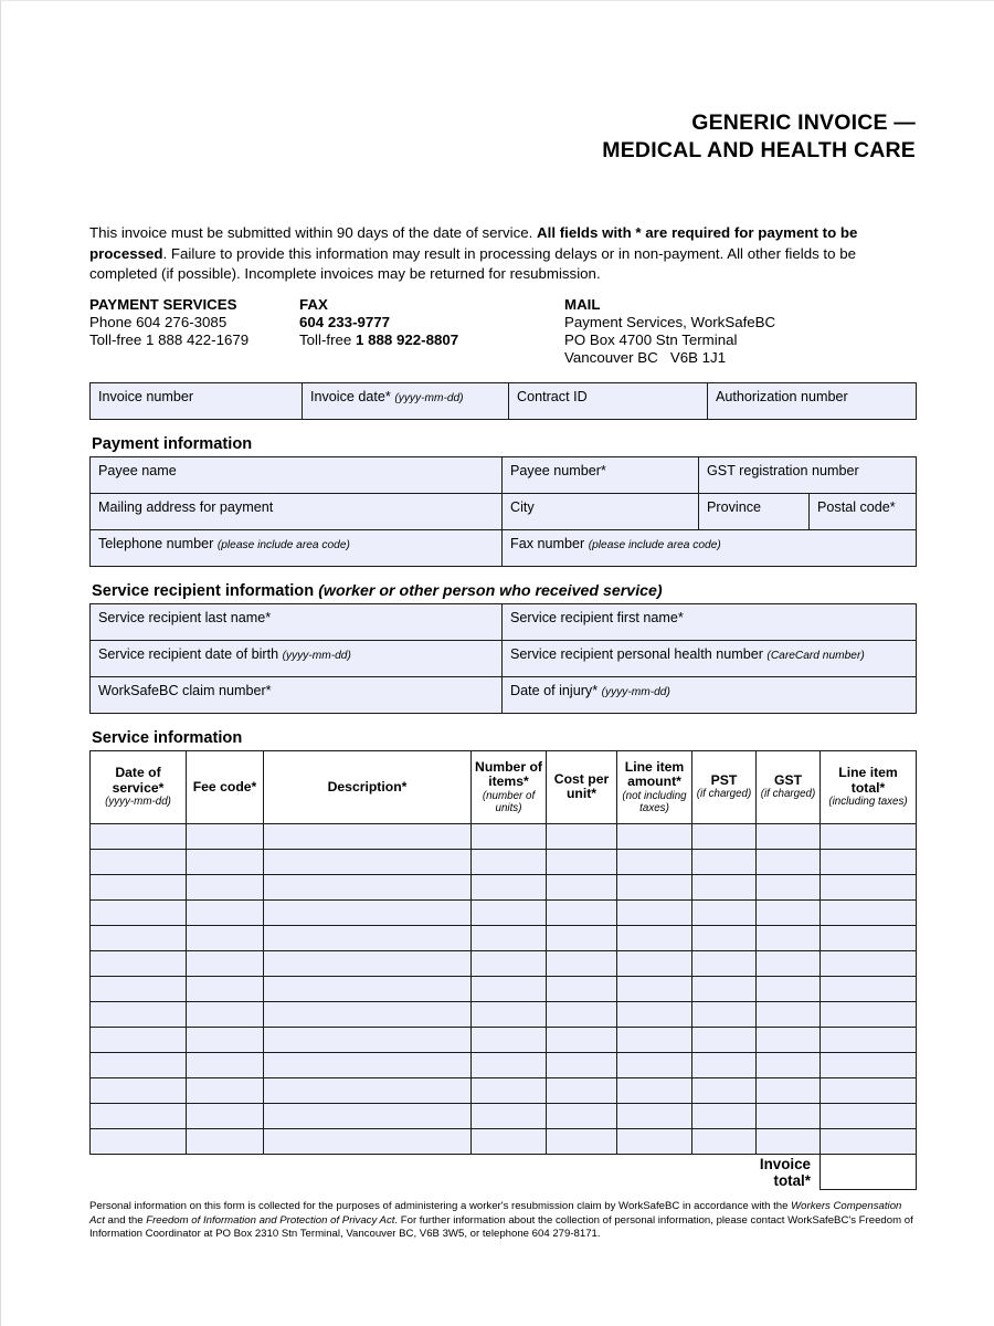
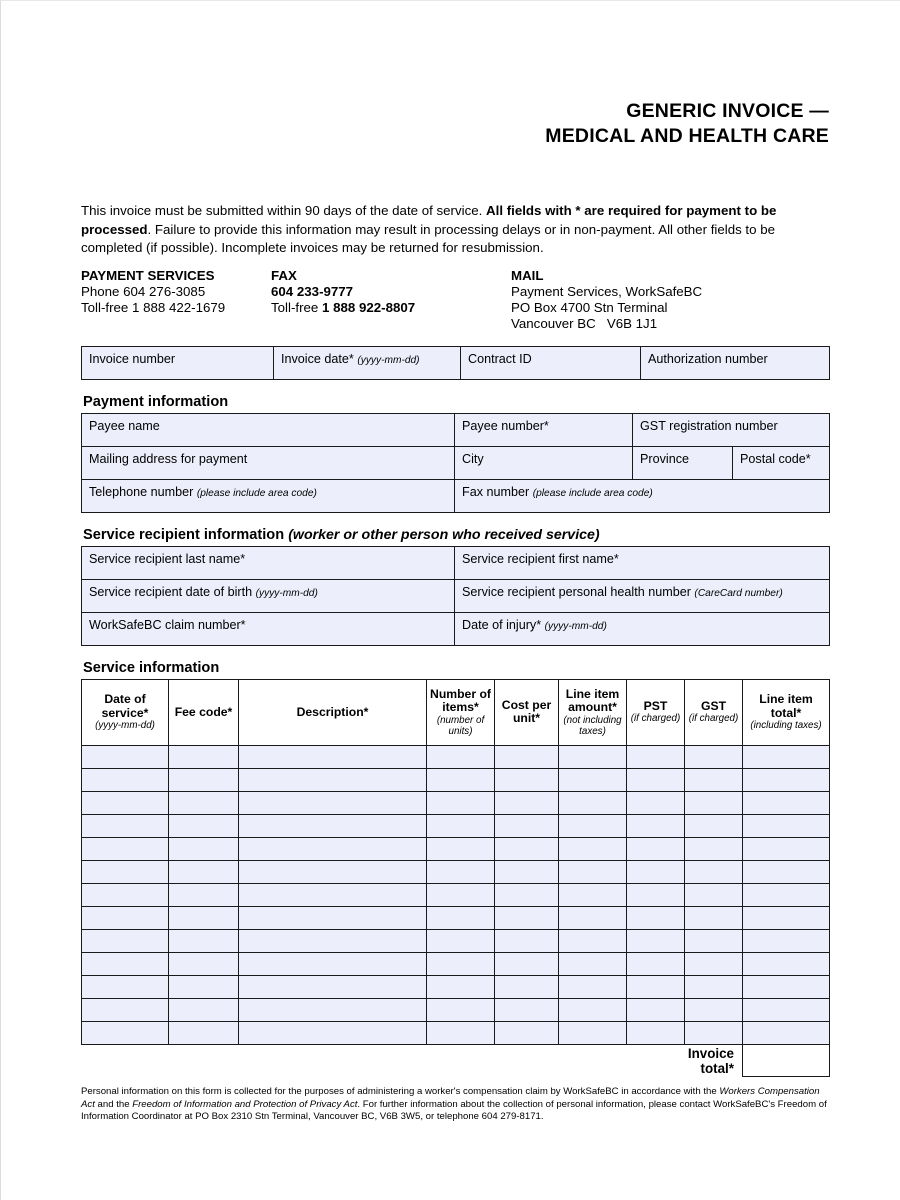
  GENERIC INVOICE —
  MEDICAL AND HEALTH CARE
  This invoice must be submitted within 90 days of the date of service. All fields with * are required for payment to be processed. Failure to provide this information may result in processing delays or in non-payment. All other fields to be completed (if possible). Incomplete invoices may be returned for resubmission.
  PAYMENT SERVICES
  Phone 604 276-3085
  Toll-free 1 888 422-1679
  FAX
  604 233-9777
  Toll-free 1 888 922-8807
  MAIL
  Payment Services, WorkSafeBC
  PO Box 4700 Stn Terminal
  Vancouver BC V6B 1J1
  Invoice number	Invoice date* (yyyy-mm-dd)	Contract ID	Authorization number
  Payment information
  Payee name	Payee number*	GST registration number
  Mailing address for payment	City	Province	Postal code*
  Telephone number (please include area code)	Fax number (please include area code)
  Service recipient information (worker or other person who received service)
  Service recipient last name*	Service recipient first name*
  Service recipient date of birth (yyyy-mm-dd)	Service recipient personal health number (CareCard number)
  WorkSafeBC claim number*	Date of injury* (yyyy-mm-dd)
  Service information
  Date of service*(yyyy-mm-dd)	Fee code*	Description*	Number of items*(number of units)	Cost per unit*	Line item amount*(not including taxes)	PST(if charged)	GST(if charged)	Line item total*(including taxes)
  	Invoice total*
- Personal information on this form is collected for the purposes of administering a worker's resubmission claim by WorkSafeBC in accordance with the Workers Compensation Act and the Freedom of Information and Protection of Privacy Act. For further information about the collection of personal information, please contact WorkSafeBC's Freedom of Information Coordinator at PO Box 2310 Stn Terminal, Vancouver BC, V6B 3W5, or telephone 604 279-8171.
+ Personal information on this form is collected for the purposes of administering a worker's compensation claim by WorkSafeBC in accordance with the Workers Compensation Act and the Freedom of Information and Protection of Privacy Act. For further information about the collection of personal information, please contact WorkSafeBC's Freedom of Information Coordinator at PO Box 2310 Stn Terminal, Vancouver BC, V6B 3W5, or telephone 604 279-8171.
